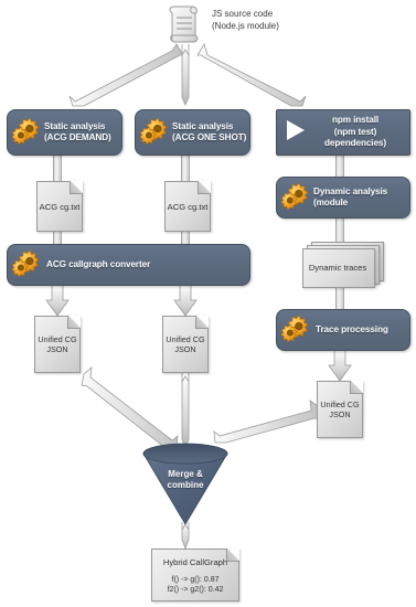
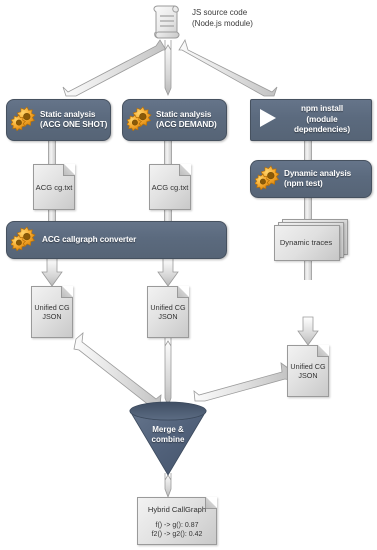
  JS source code
  (Node.js module)
  Static analysis
- (ACG DEMAND)
+ (ACG ONE SHOT)
  Static analysis
- (ACG ONE SHOT)
+ (ACG DEMAND)
  npm install
- (npm test)
+ (module
  dependencies)
  Dynamic analysis
- (module
+ (npm test)
  ACG callgraph converter
- Trace processing
  ACG cg.txt
  ACG cg.txt
  Dynamic traces
  Unified CG
  JSON
  Unified CG
  JSON
  Unified CG
  JSON
  Merge &
  combine
  Hybrid CallGraph
